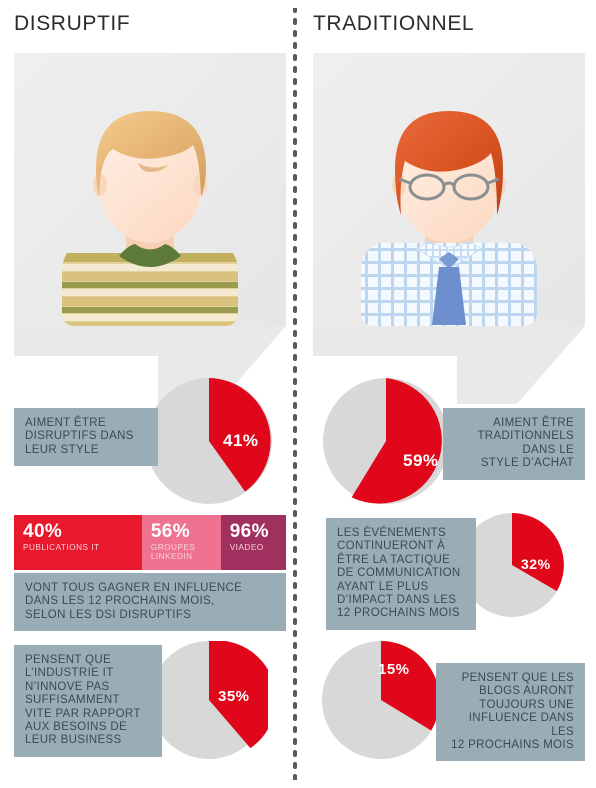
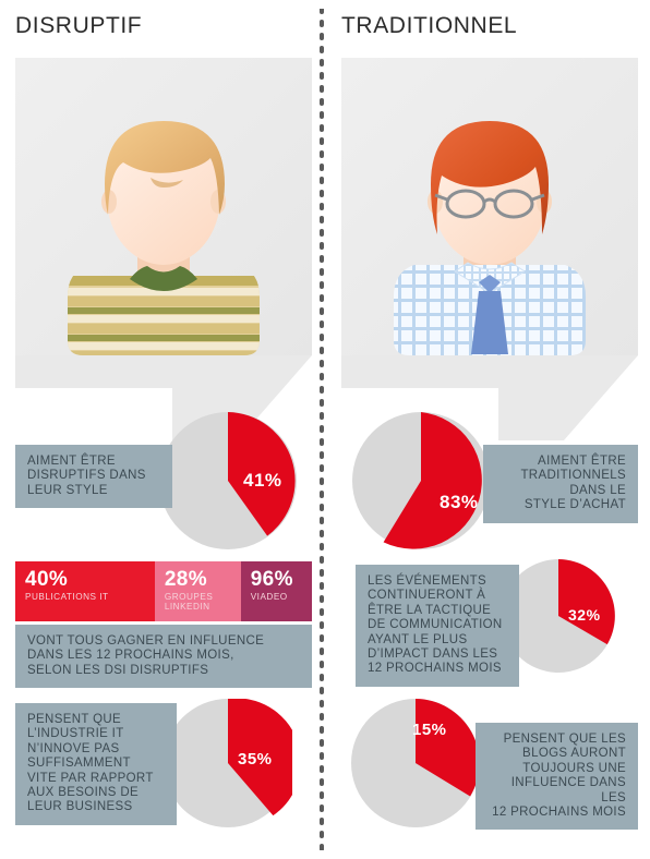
  DISRUPTIF
  TRADITIONNEL
  41%
  AIMENT ÊTRE
  DISRUPTIFS DANS
  LEUR STYLE
- 59%
+ 83%
  AIMENT ÊTRE
  TRADITIONNELS
  DANS LE
  STYLE D’ACHAT
  40%
  PUBLICATIONS IT
- 56%
+ 28%
  GROUPES
  LINKEDIN
  96%
  VIADEO
  VONT TOUS GAGNER EN INFLUENCE
  DANS LES 12 PROCHAINS MOIS,
  SELON LES DSI DISRUPTIFS
  32%
  LES ÉVÉNEMENTS
  CONTINUERONT À
  ÊTRE LA TACTIQUE
  DE COMMUNICATION
  AYANT LE PLUS
  D’IMPACT DANS LES
  12 PROCHAINS MOIS
  35%
  PENSENT QUE
  L’INDUSTRIE IT
  N’INNOVE PAS
  SUFFISAMMENT
  VITE PAR RAPPORT
  AUX BESOINS DE
  LEUR BUSINESS
  15%
  PENSENT QUE LES
  BLOGS AURONT
  TOUJOURS UNE
  INFLUENCE DANS LES
  12 PROCHAINS MOIS
